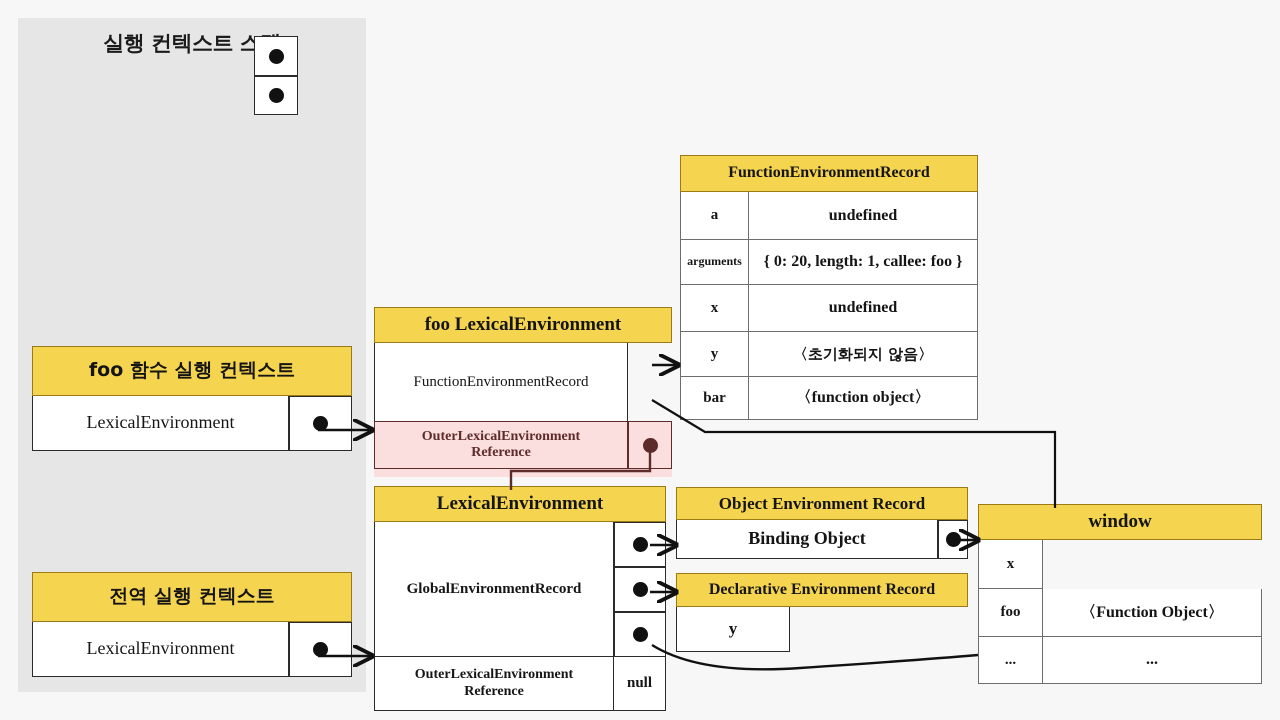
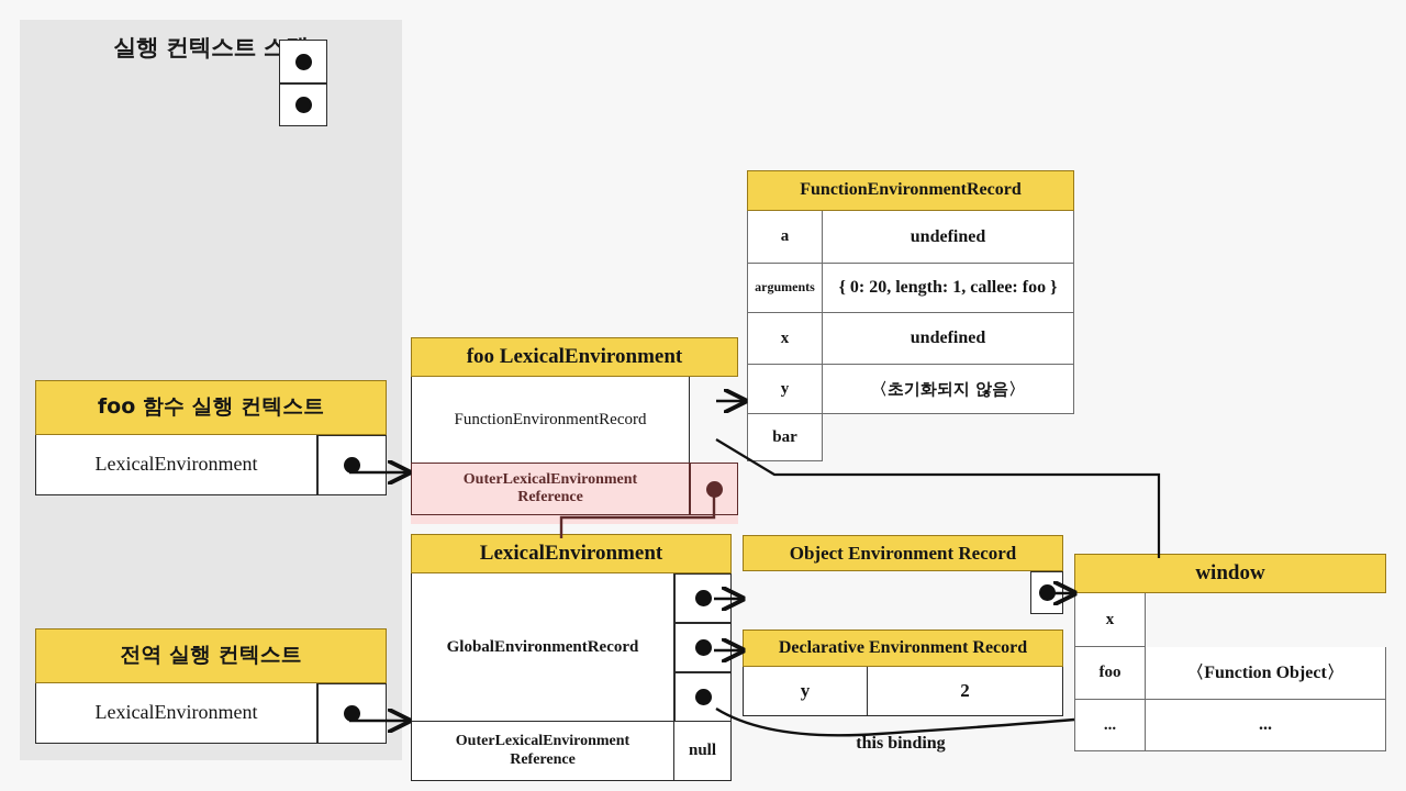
  실행 컨텍스트 스
  foo 함수 실행 컨텍스트
  LexicalEnvironment
  전역 실행 컨텍스트
  LexicalEnvironment
  foo LexicalEnvironment
  FunctionEnvironmentRecord
  OuterLexicalEnvironment
  Reference
  FunctionEnvironmentRecord
  a
  undefined
  arguments
  { 0: 20, length: 1, callee: foo }
  x
  undefined
  y
  〈초기화되지 않음〉
  bar
- 〈function object〉
  LexicalEnvironment
  GlobalEnvironmentRecord
  OuterLexicalEnvironment
  Reference
  null
  Object Environment Record
- Binding Object
  Declarative Environment Record
  y
+ 2
  window
  x
  foo
  〈Function Object〉
  ...
  ...
+ this binding
